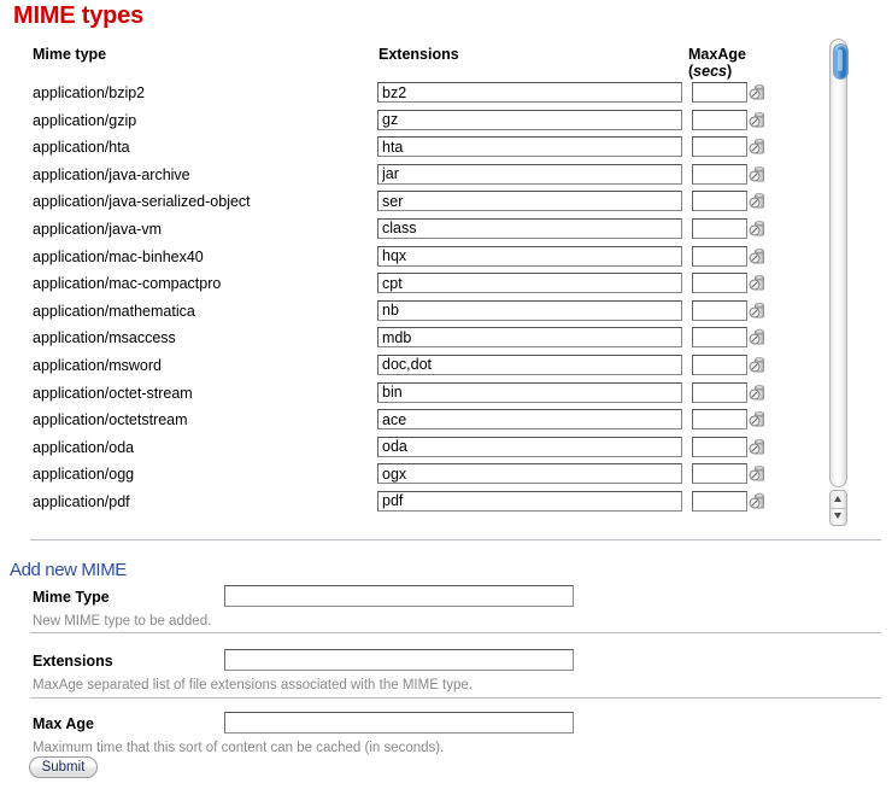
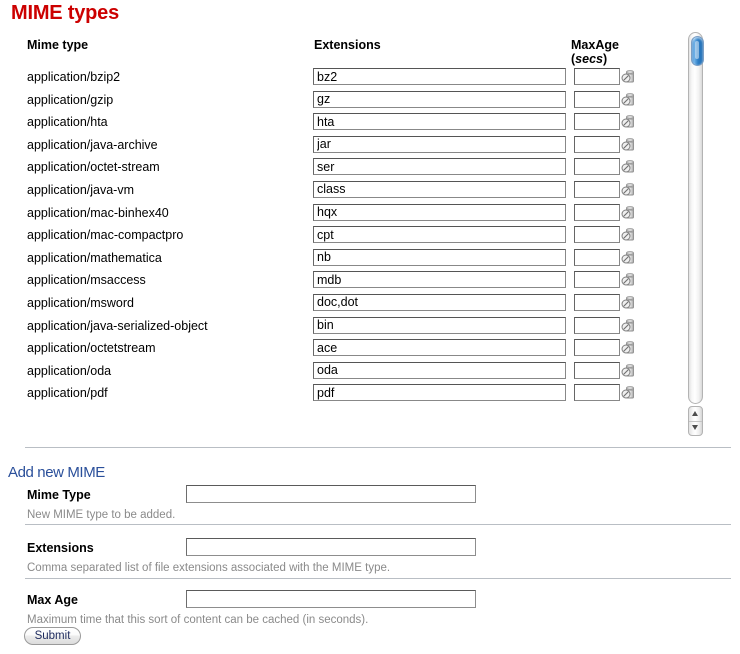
  MIME types
  Mime type
  Extensions
  MaxAge
  (secs)
  application/bzip2
  bz2
  application/gzip
  gz
  application/hta
  hta
  application/java-archive
  jar
- application/java-serialized-object
+ application/octet-stream
  ser
  application/java-vm
  class
  application/mac-binhex40
  hqx
  application/mac-compactpro
  cpt
  application/mathematica
  nb
  application/msaccess
  mdb
  application/msword
  doc,dot
- application/octet-stream
+ application/java-serialized-object
  bin
  application/octetstream
  ace
  application/oda
  oda
- application/ogg
- ogx
  application/pdf
  pdf
  Add new MIME
  Mime Type
  New MIME type to be added.
  Extensions
- MaxAge separated list of file extensions associated with the MIME type.
+ Comma separated list of file extensions associated with the MIME type.
  Max Age
  Maximum time that this sort of content can be cached (in seconds).
  Submit
